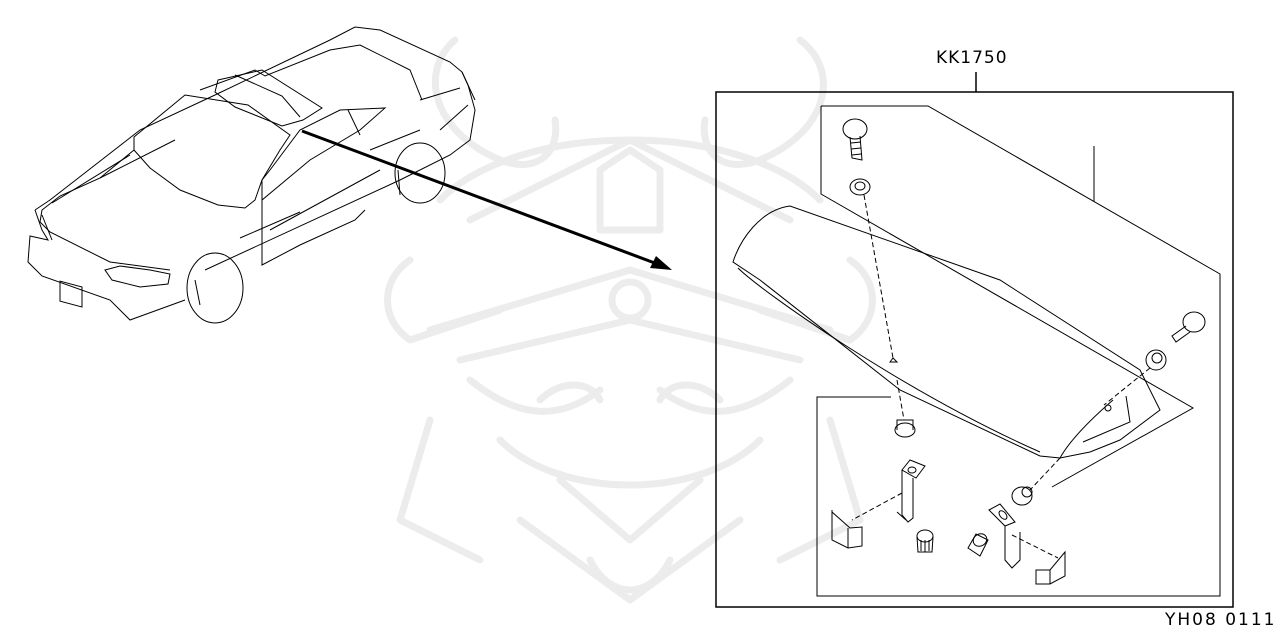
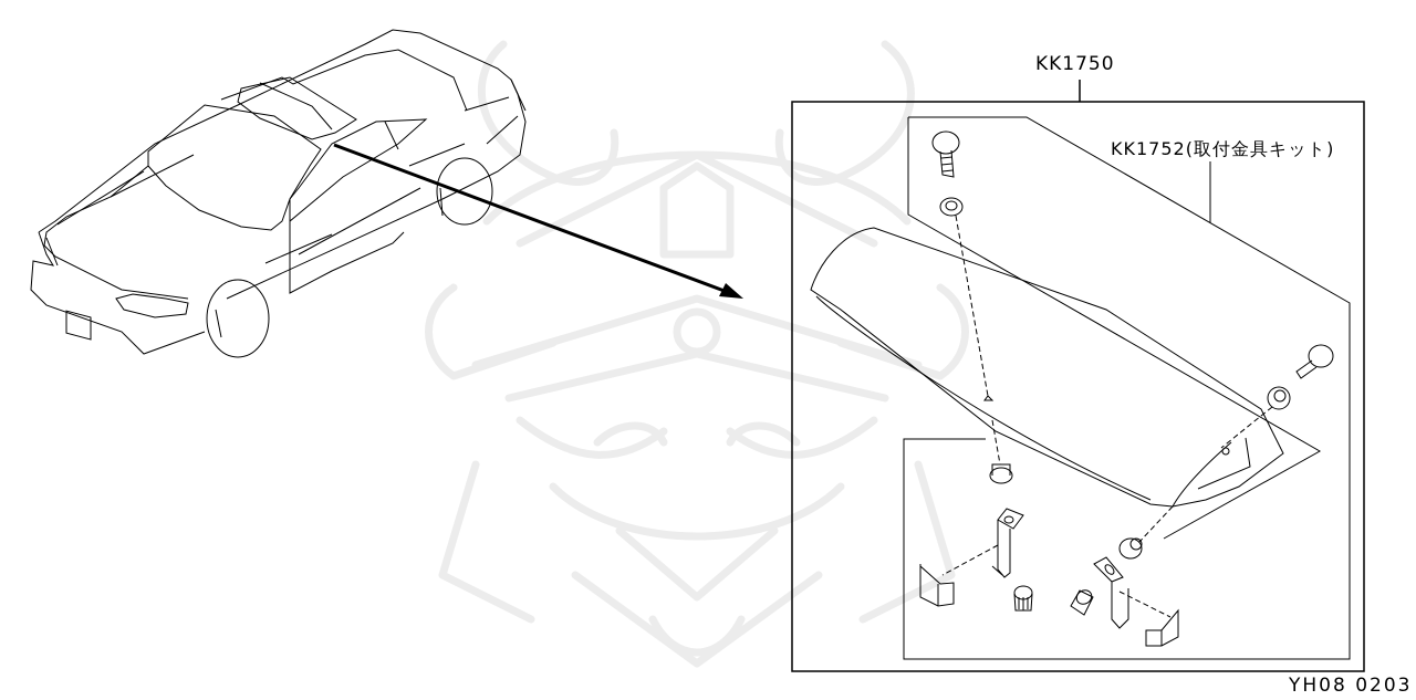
  KK1750
+ KK1752(取付金具キット)
- YH08 0111
+ YH08 0203
